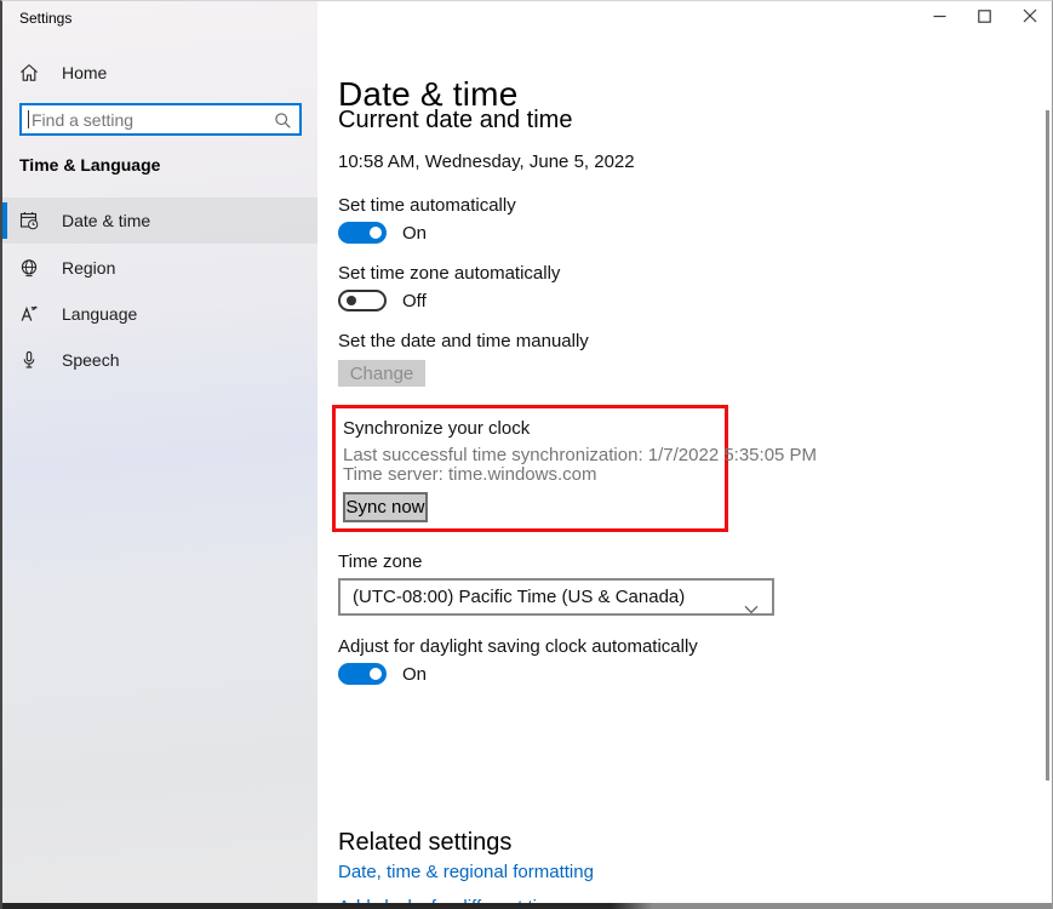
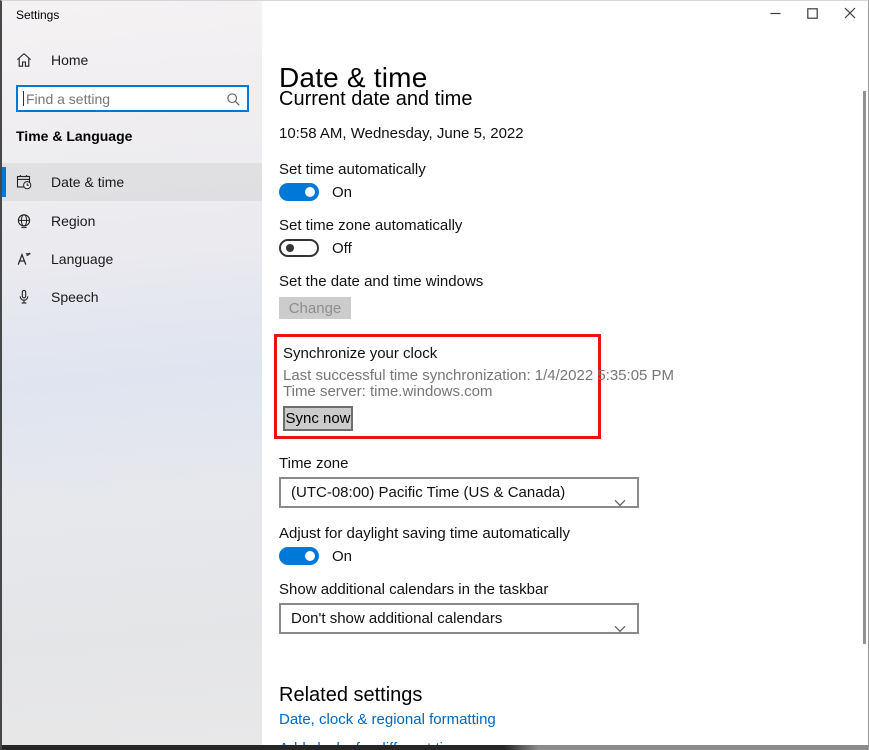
  Settings
  Home
  Find a setting
  Time & Language
  Date & time
  Region
  Language
  Speech
  Date & time
  Current date and time
  10:58 AM, Wednesday, June 5, 2022
  Set time automatically
  On
  Set time zone automatically
  Off
- Set the date and time manually
+ Set the date and time windows
  Change
  Synchronize your clock
- Last successful time synchronization: 1/7/2022 5:35:05 PM
+ Last successful time synchronization: 1/4/2022 5:35:05 PM
  Time server: time.windows.com
  Sync now
  Time zone
  (UTC-08:00) Pacific Time (US & Canada)
- Adjust for daylight saving clock automatically
+ Adjust for daylight saving time automatically
  On
+ Show additional calendars in the taskbar
+ Don't show additional calendars
  Related settings
- Date, time & regional formatting
+ Date, clock & regional formatting
